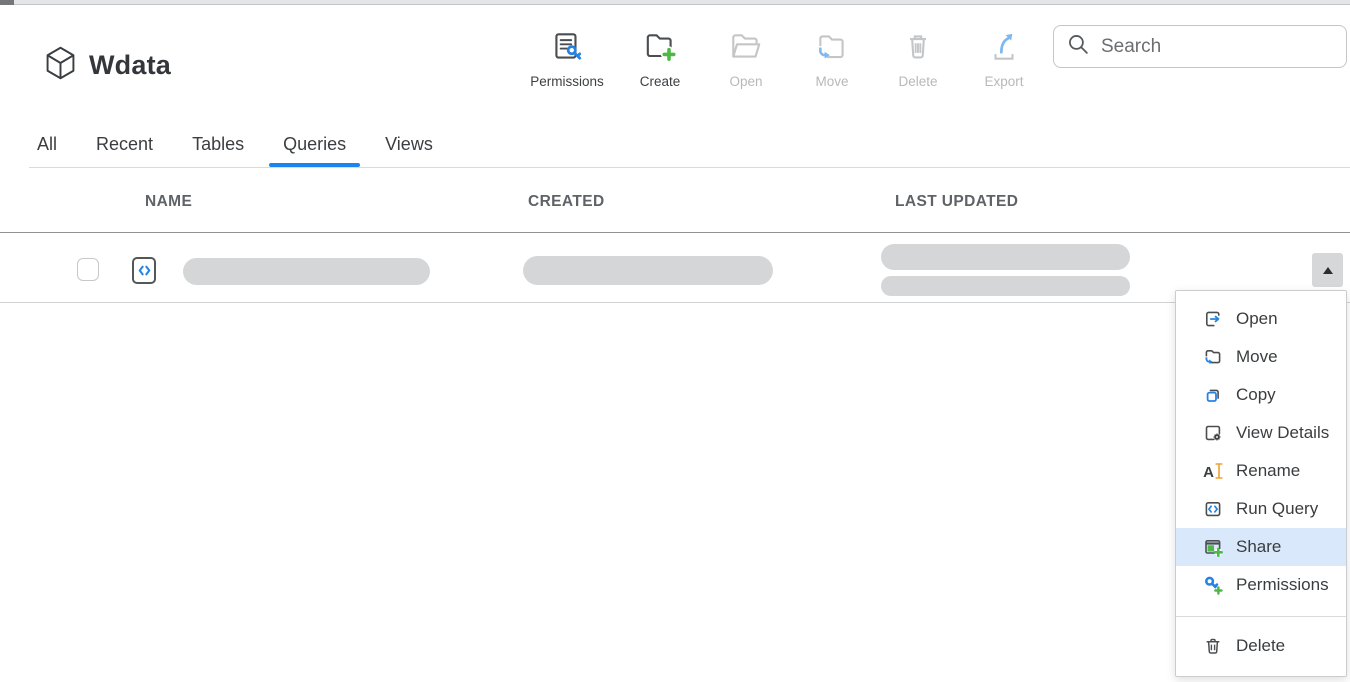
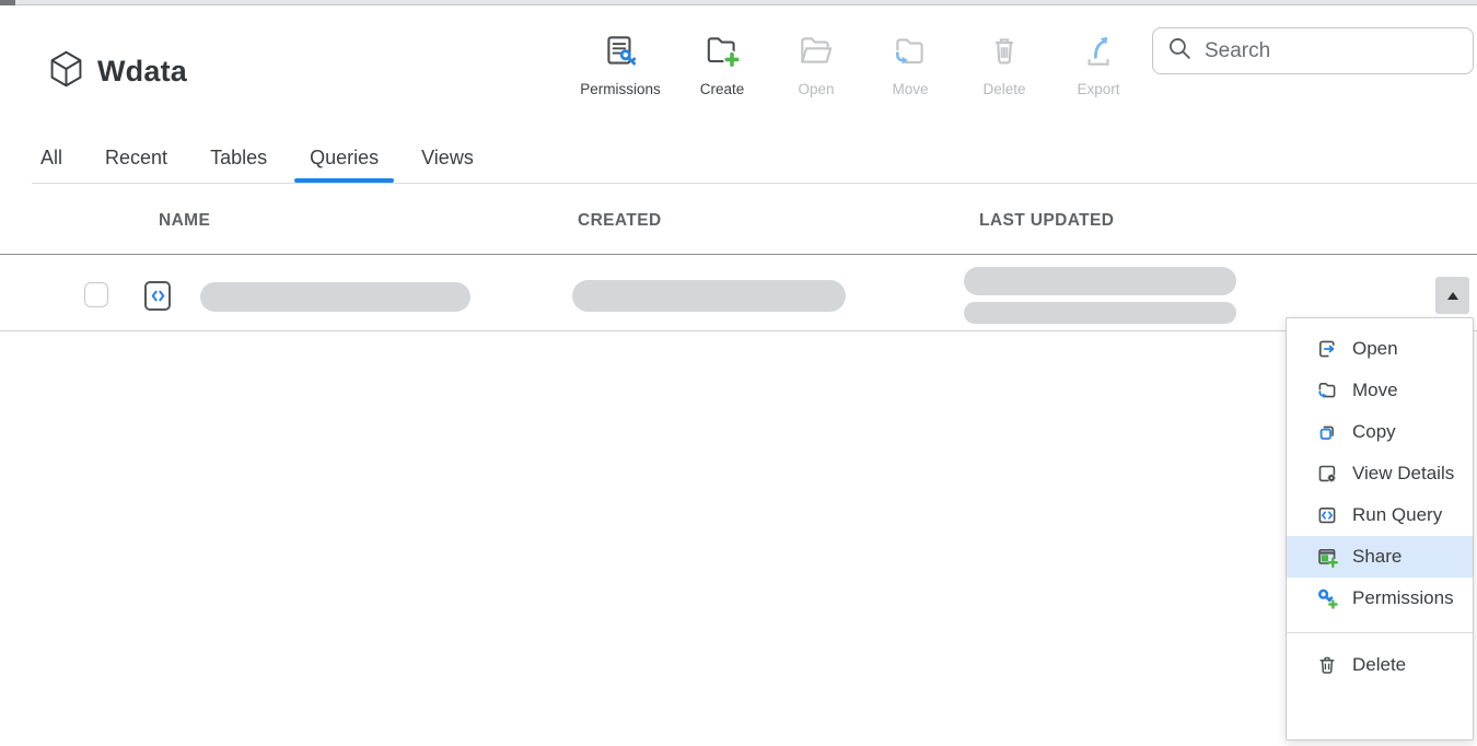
  Wdata
  Permissions
  Create
  Open
  Move
  Delete
  Export
  Search
  All
  Recent
  Tables
  Queries
  Views
  NAME
  CREATED
  LAST UPDATED
  Open
  Move
  Copy
  View Details
- A
- Rename
  Run Query
  Share
  Permissions
  Delete
